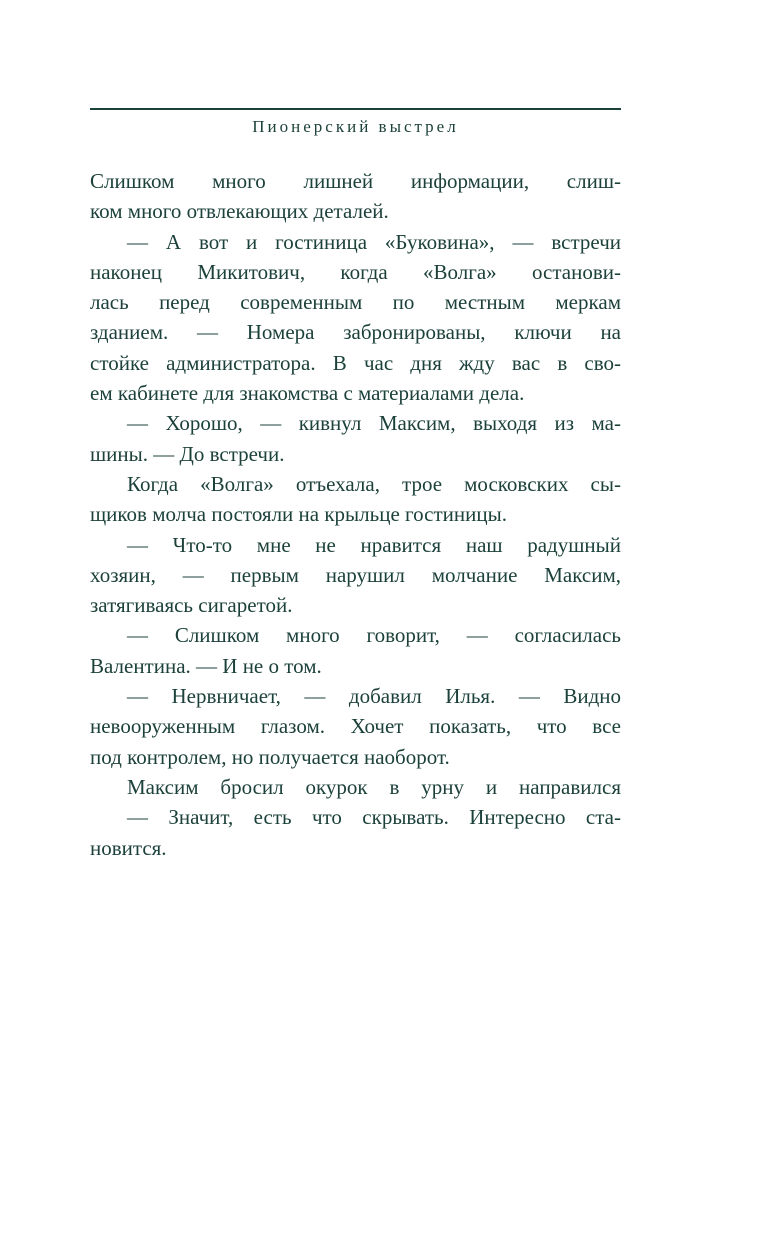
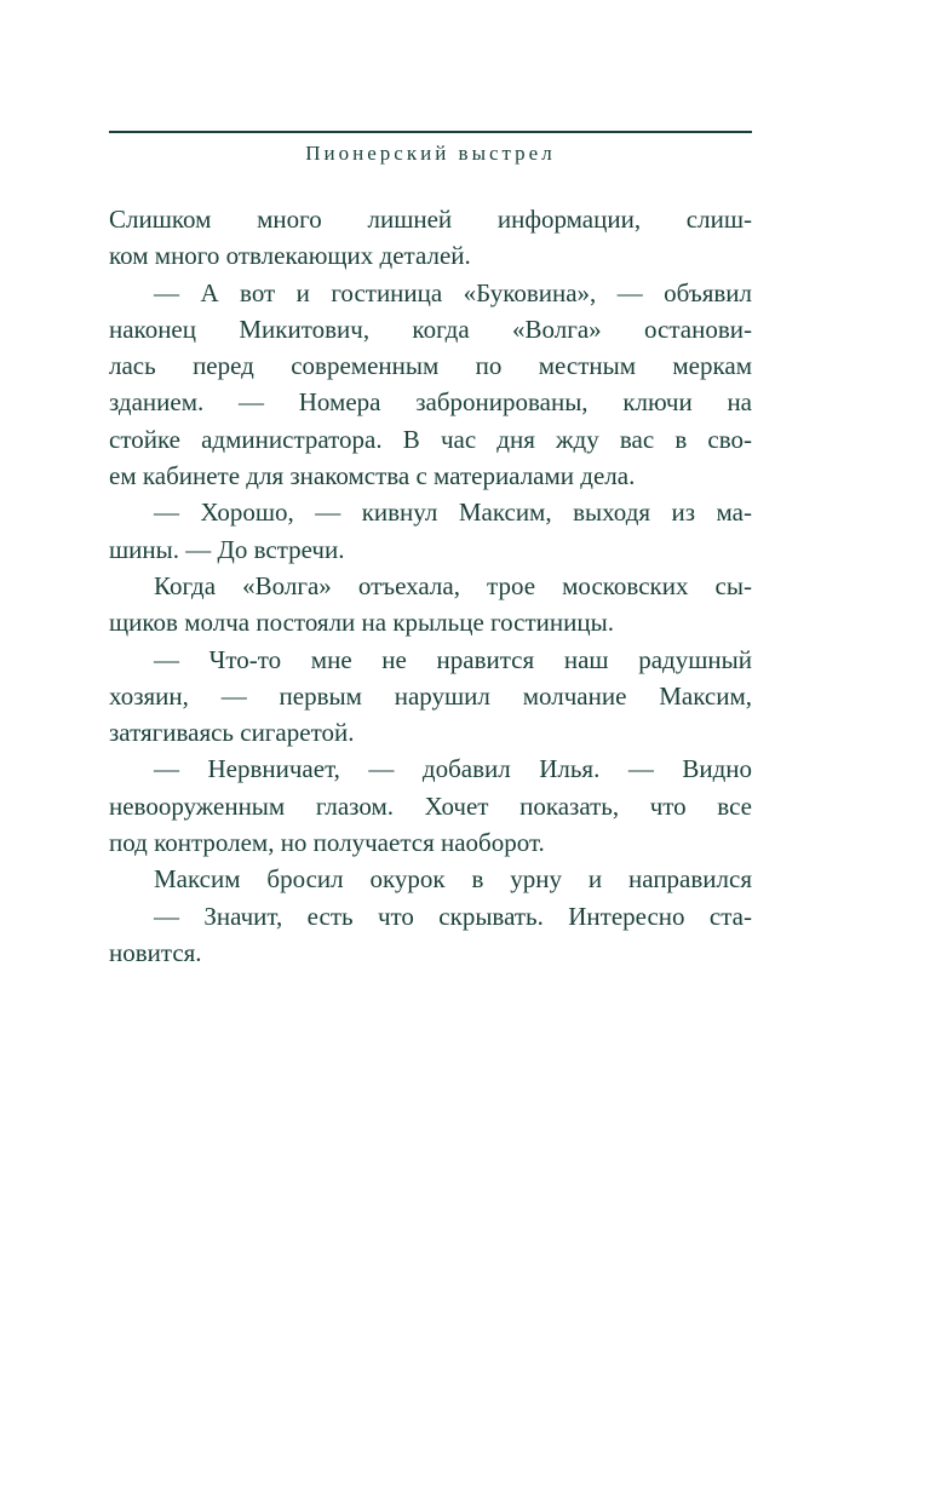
  Пионерский выстрел
  Слишком много лишней информации, слиш-
  ком много отвлекающих деталей.
- — А вот и гостиница «Буковина», — встречи
+ — А вот и гостиница «Буковина», — объявил
  наконец Микитович, когда «Волга» останови-
  лась перед современным по местным меркам
  зданием. — Номера забронированы, ключи на
  стойке администратора. В час дня жду вас в сво-
  ем кабинете для знакомства с материалами дела.
  — Хорошо, — кивнул Максим, выходя из ма-
  шины. — До встречи.
  Когда «Волга» отъехала, трое московских сы-
  щиков молча постояли на крыльце гостиницы.
  — Что-то мне не нравится наш радушный
  хозяин, — первым нарушил молчание Максим,
  затягиваясь сигаретой.
- — Слишком много говорит, — согласилась
- Валентина. — И не о том.
  — Нервничает, — добавил Илья. — Видно
  невооруженным глазом. Хочет показать, что все
  под контролем, но получается наоборот.
  Максим бросил окурок в урну и направился
  — Значит, есть что скрывать. Интересно ста-
  новится.
